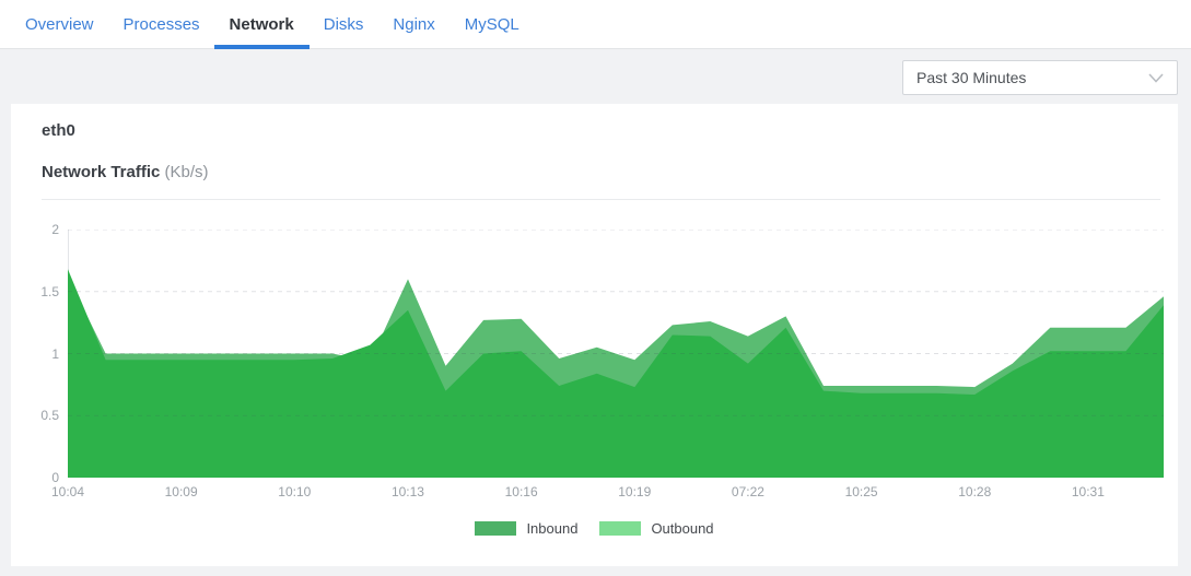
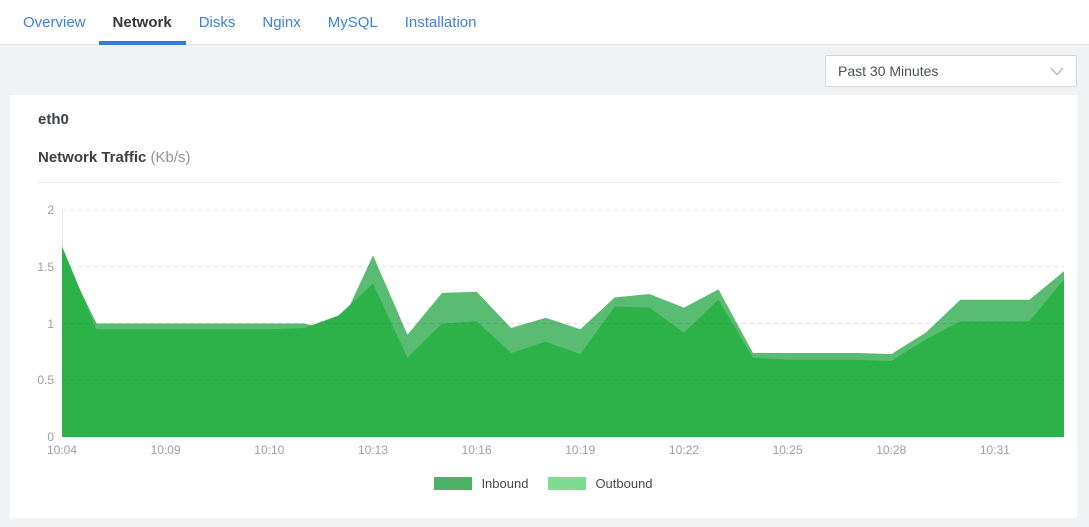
  Overview
- Processes
  Network
  Disks
  Nginx
  MySQL
+ Installation
  Past 30 Minutes
  eth0
  Network Traffic (Kb/s)
  2
  1.5
  1
  0.5
  0
  10:04
  10:09
  10:10
  10:13
  10:16
  10:19
- 07:22
+ 10:22
  10:25
  10:28
  10:31
  Inbound
  Outbound
